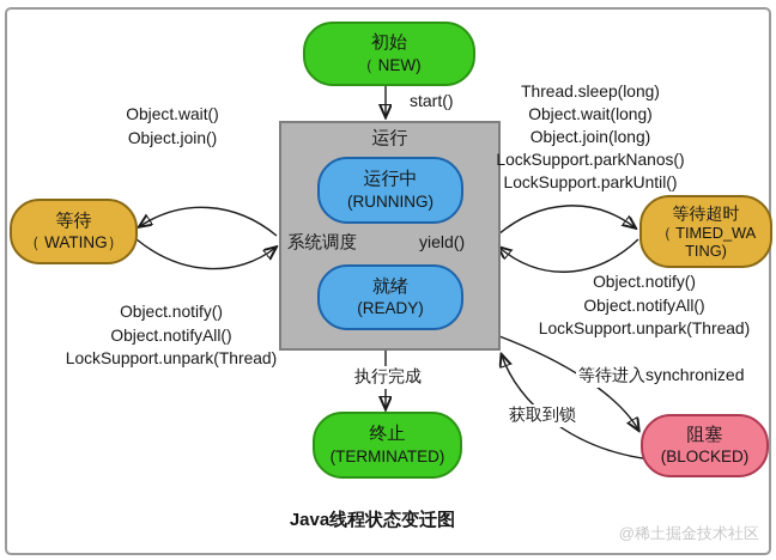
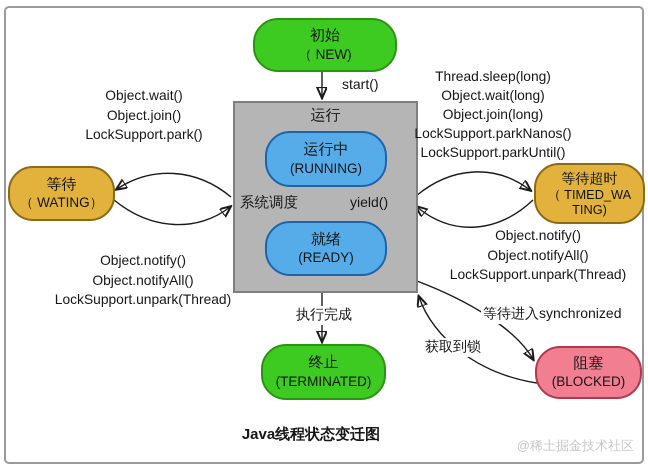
  初始
  （ NEW)
  运行
  运行中
  (RUNNING)
  就绪
  (READY)
  等待
  （ WATING）
  等待超时
  （ TIMED_WA
  TING)
  终止
  (TERMINATED)
  阻塞
  (BLOCKED)
  start()
  系统调度
  yield()
  执行完成
  获取到锁
  等待进入synchronized
  Object.wait()
  Object.join()
+ LockSupport.park()
  Object.notify()
  Object.notifyAll()
  LockSupport.unpark(Thread)
  Thread.sleep(long)
  Object.wait(long)
  Object.join(long)
  LockSupport.parkNanos()
  LockSupport.parkUntil()
  Object.notify()
  Object.notifyAll()
  LockSupport.unpark(Thread)
  Java线程状态变迁图
  @稀土掘金技术社区
